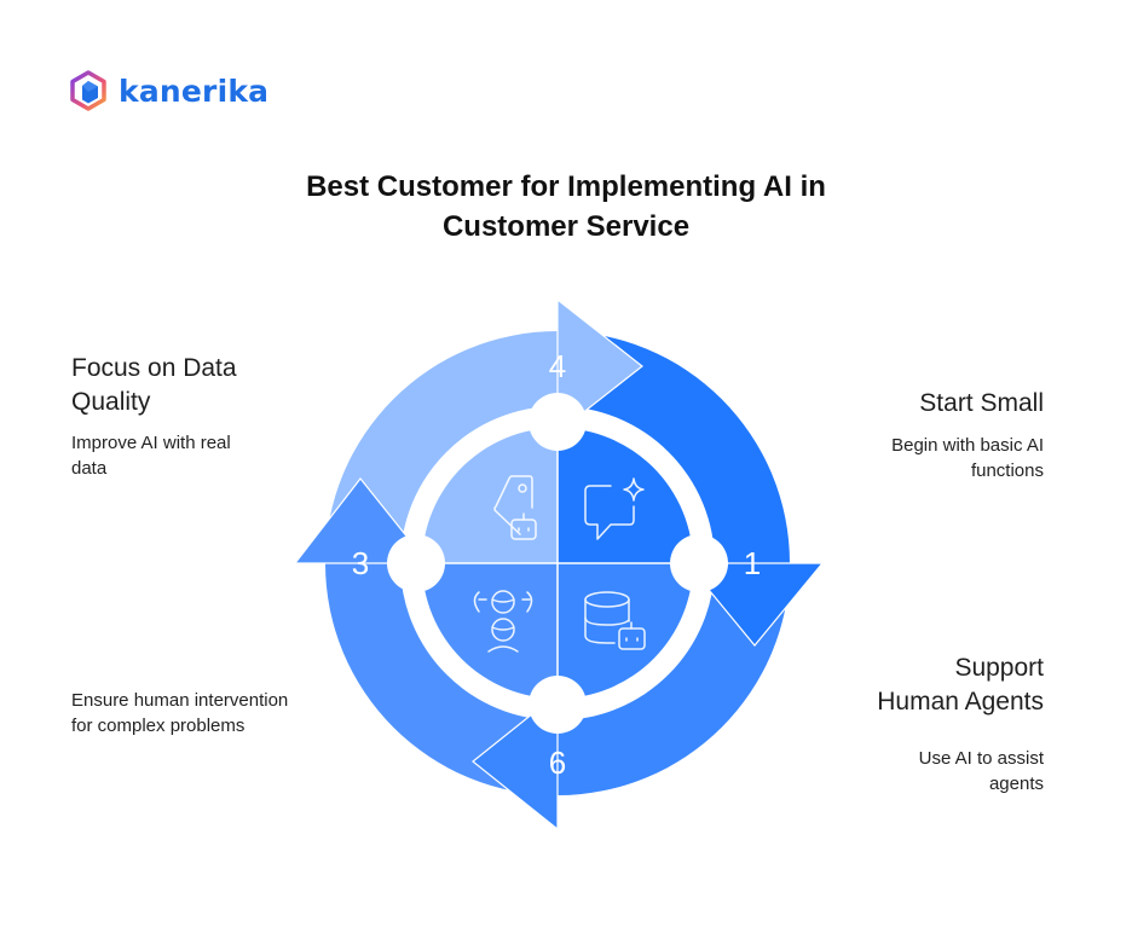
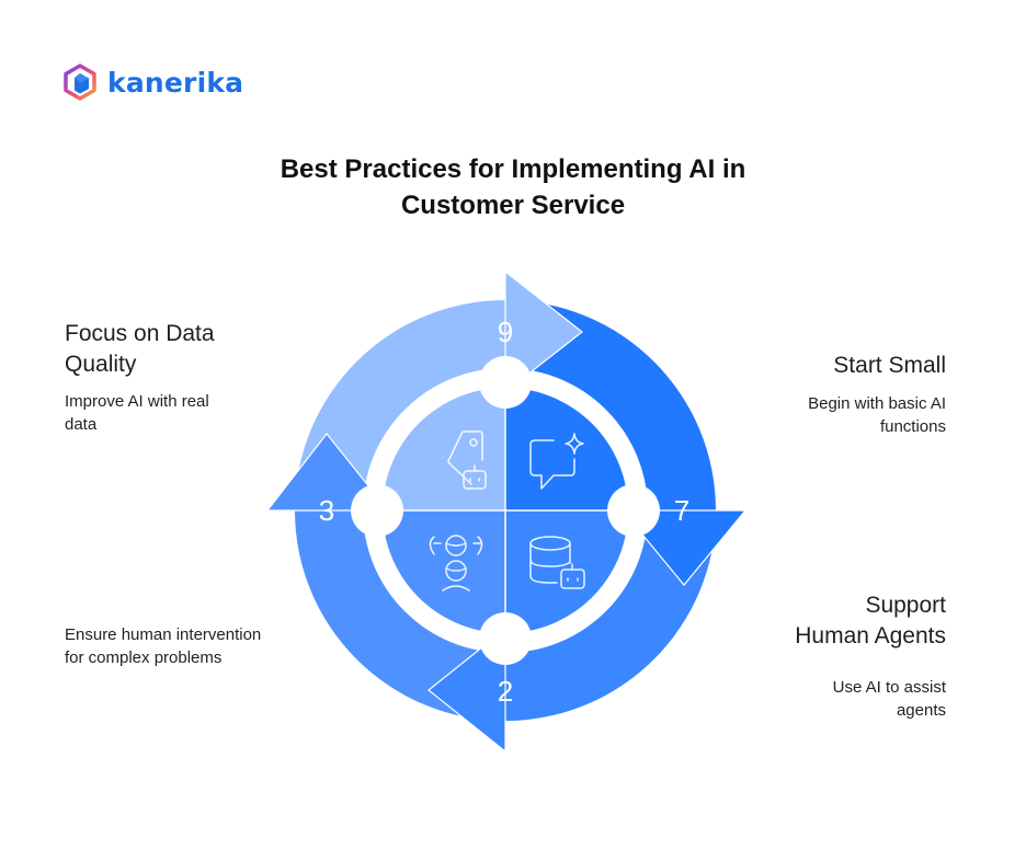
  kanerika
- Best Customer for Implementing AI in
+ Best Practices for Implementing AI in
  Customer Service
  Focus on Data
  Quality
  Improve AI with real
  data
  Start Small
  Begin with basic AI
  functions
  Support
  Human Agents
  Use AI to assist
  agents
  Ensure human intervention
  for complex problems
- 4
+ 9
- 1
+ 7
- 6
+ 2
  3
